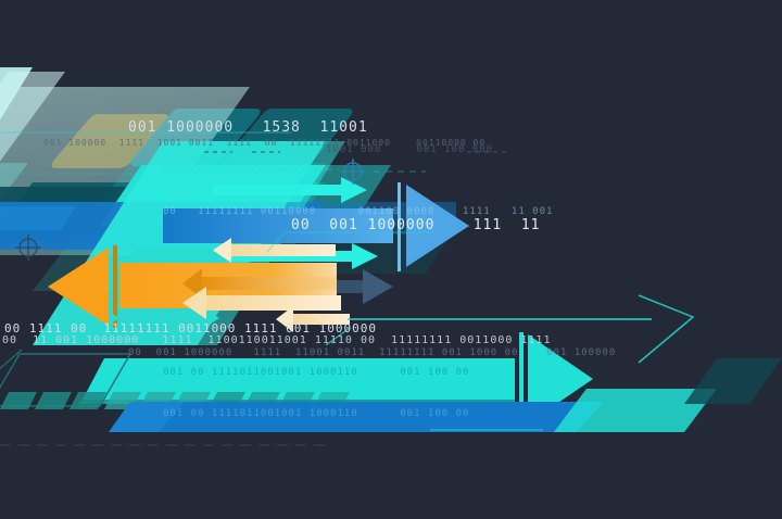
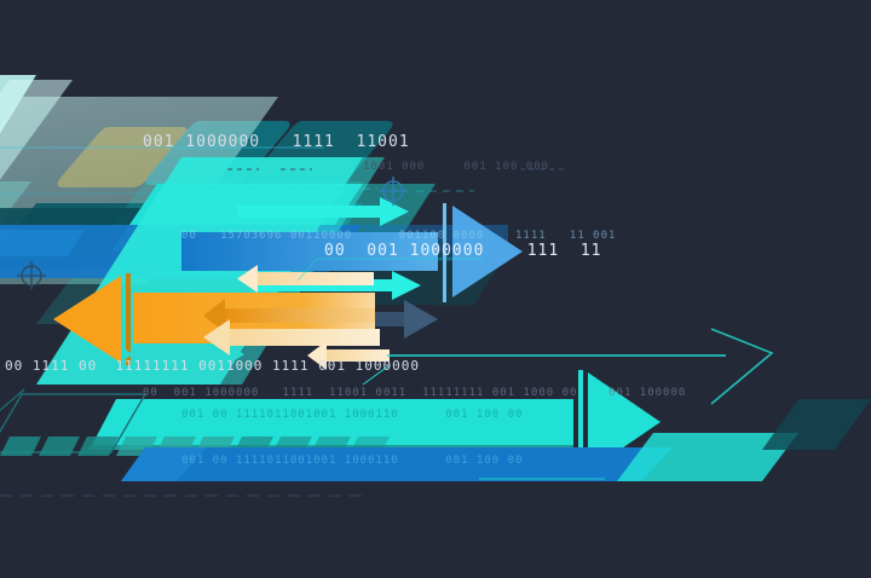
- 001 1000000 1538 11001
+ 001 1000000 1111 11001
- 001 100000 1111 1001 0011 1111 00 11111111 0011000 00110000 00
  1001 000 001 100 000
- 00 11111111 00110000 001100 0000 1111 11 001
+ 00 15703696 00110000 001100 0000 1111 11 001
  00 001 1000000 111 11
  00 1111 00 11111111 0011000 1111 001 1000000
- 00 11 001 1000000 1111 1100110011001 11110 00 11111111 0011000 1111
  00 001 1000000 1111 11001 0011 11111111 001 1000 00 001 100000
  001 00 1111011001001 1000110 001 100 00
  001 00 1111011001001 1000110 001 100 00
